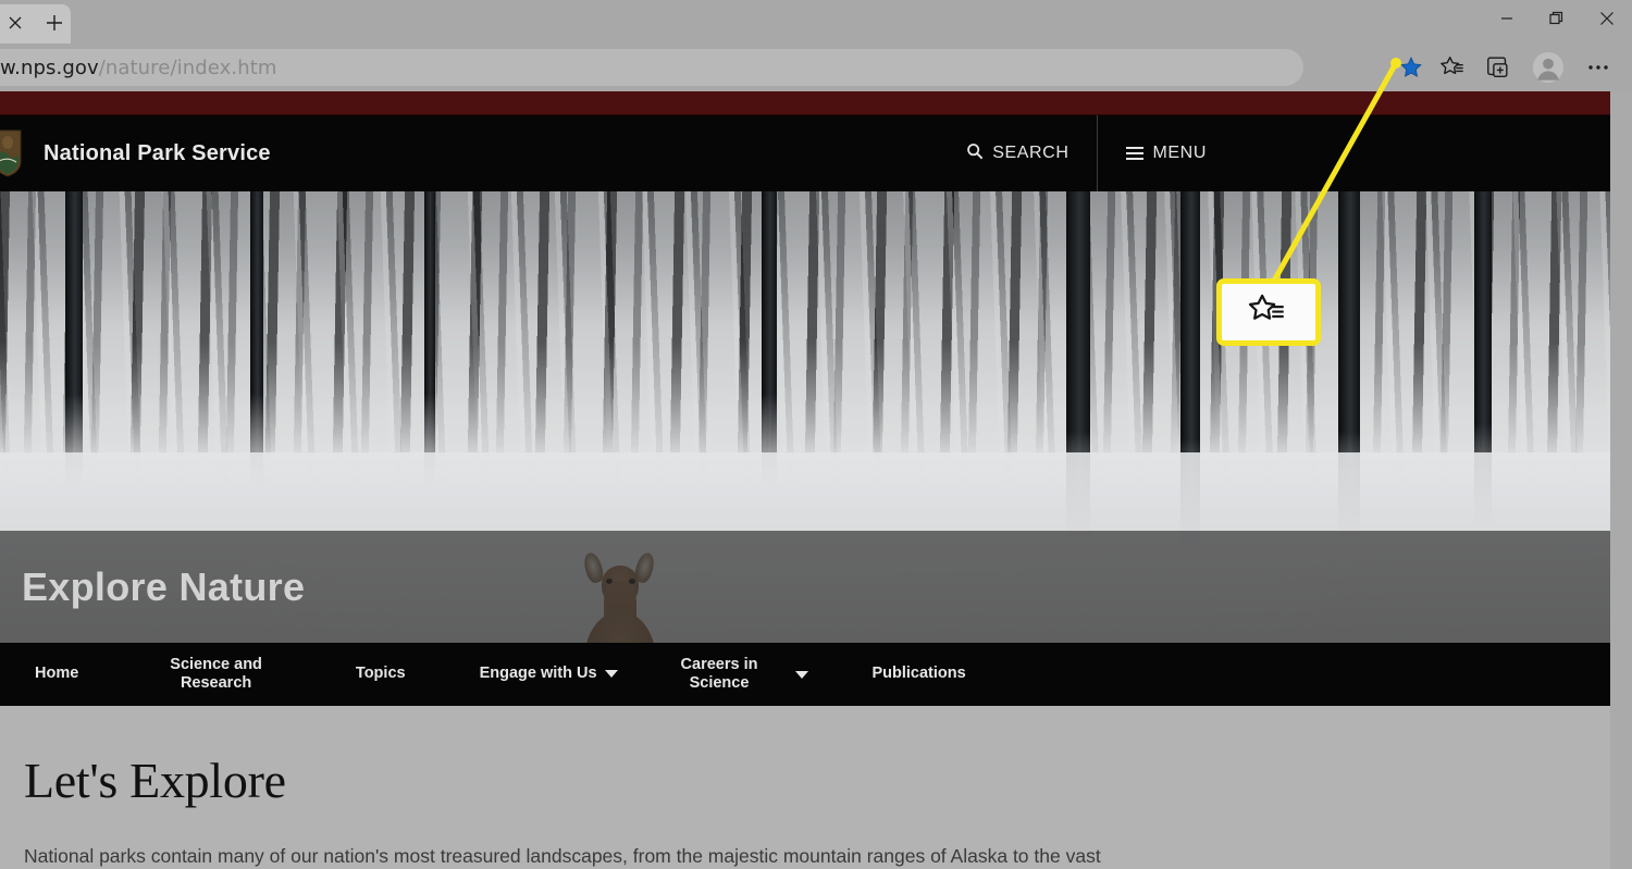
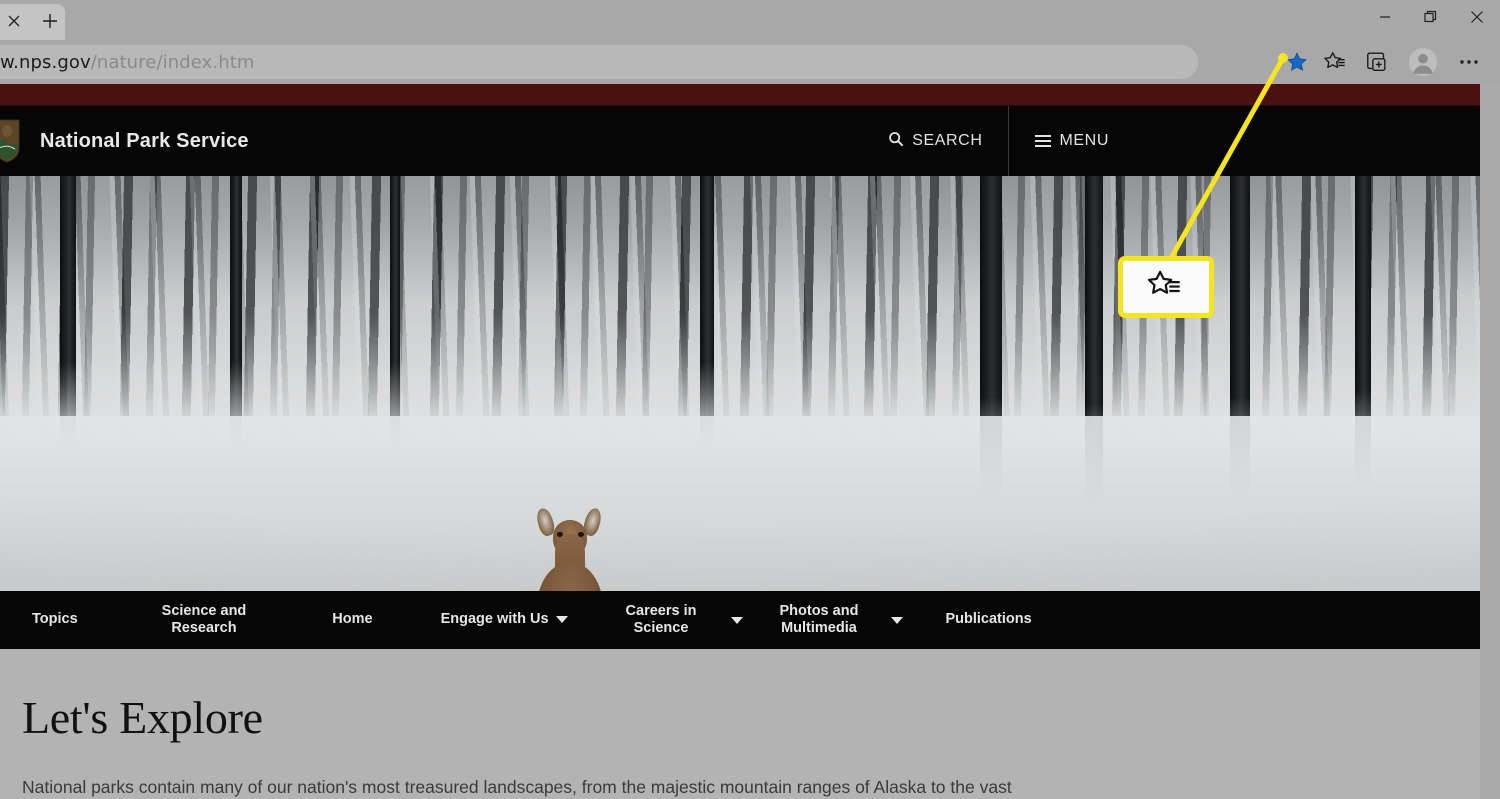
  w.nps.gov/nature/index.htm
  National Park Service
  SEARCH
  MENU
- Explore Nature
- Home
+ Topics
  Science and
  Research
- Topics
+ Home
  Engage with Us
  Careers in
  Science
+ Photos and
+ Multimedia
  Publications
  Let's Explore
  National parks contain many of our nation's most treasured landscapes, from the majestic mountain ranges of Alaska to the vast
